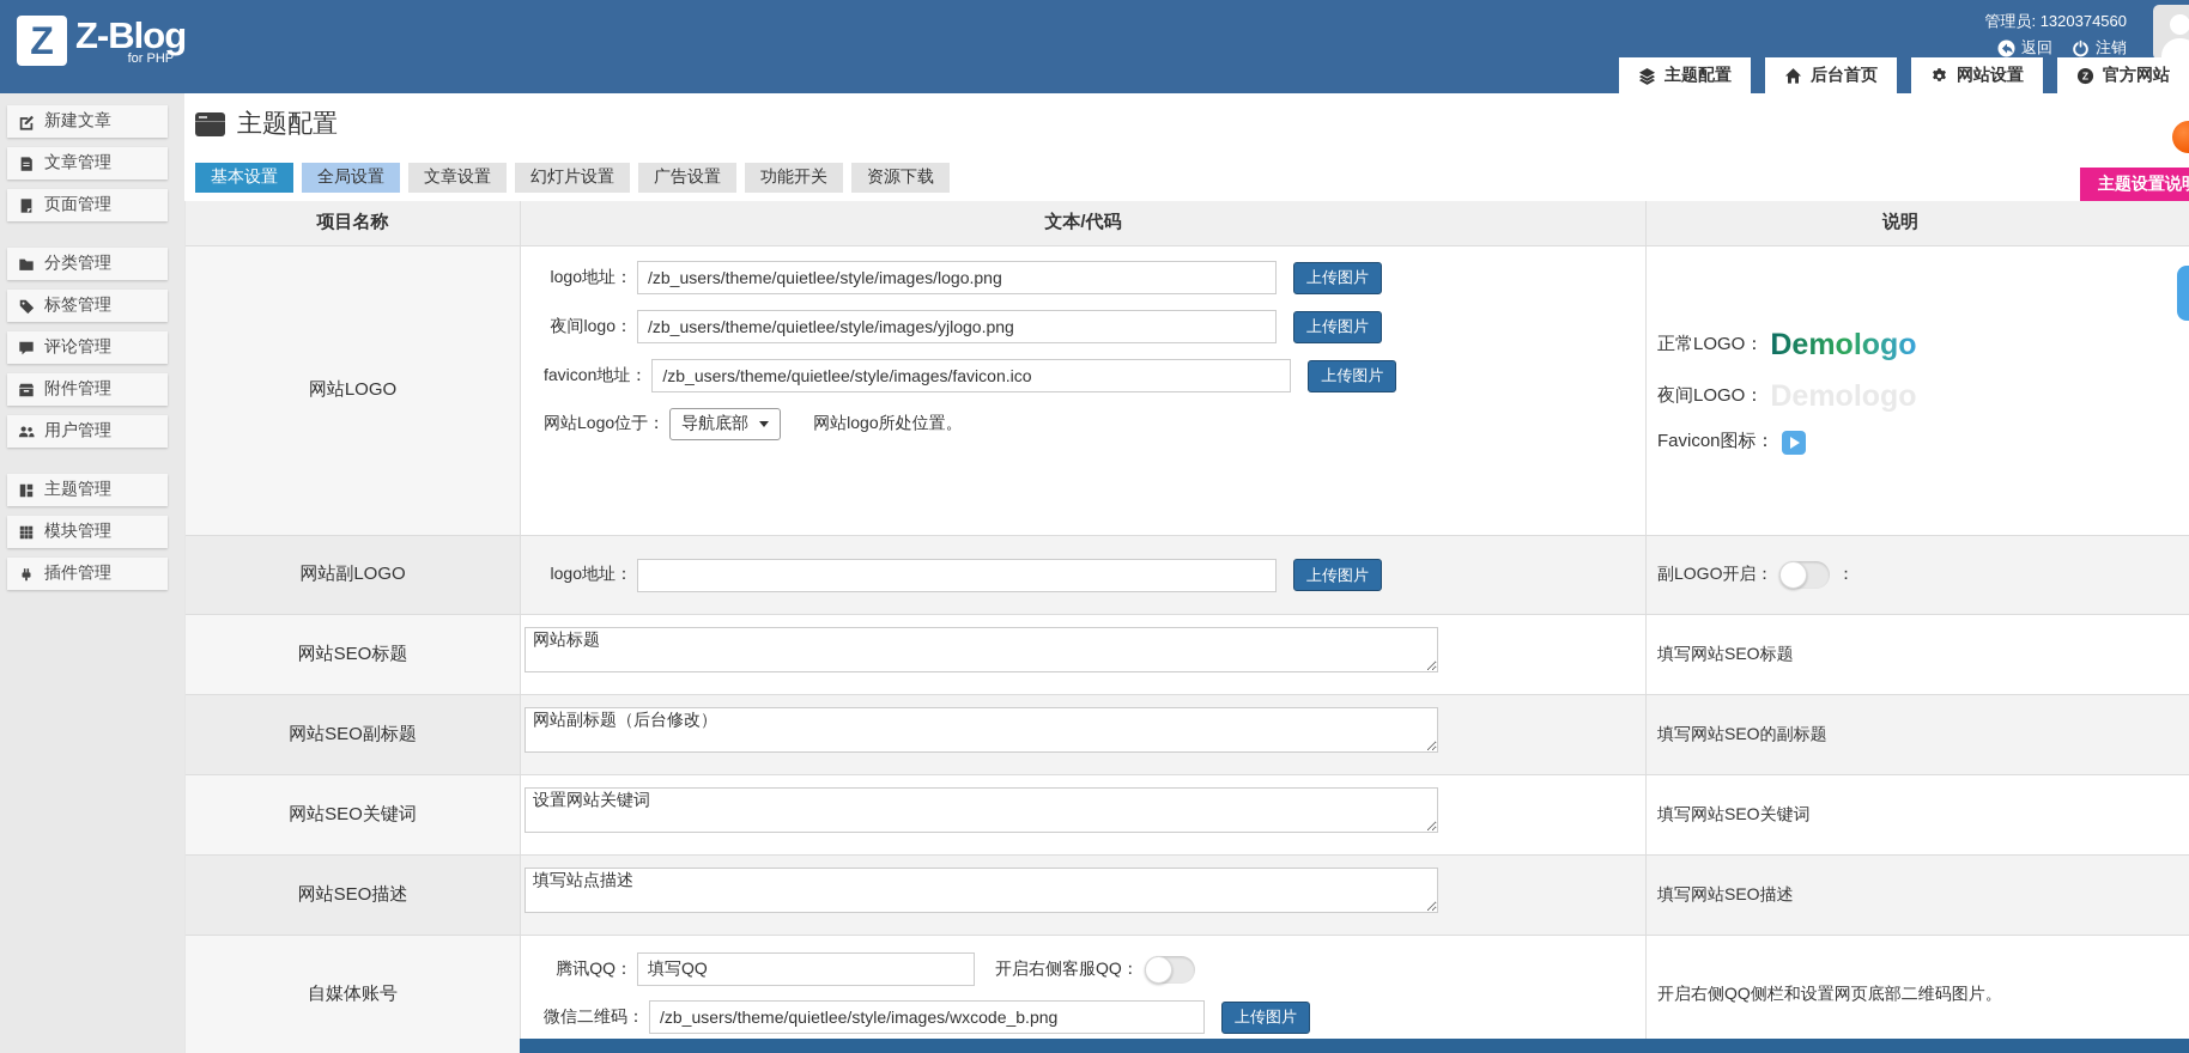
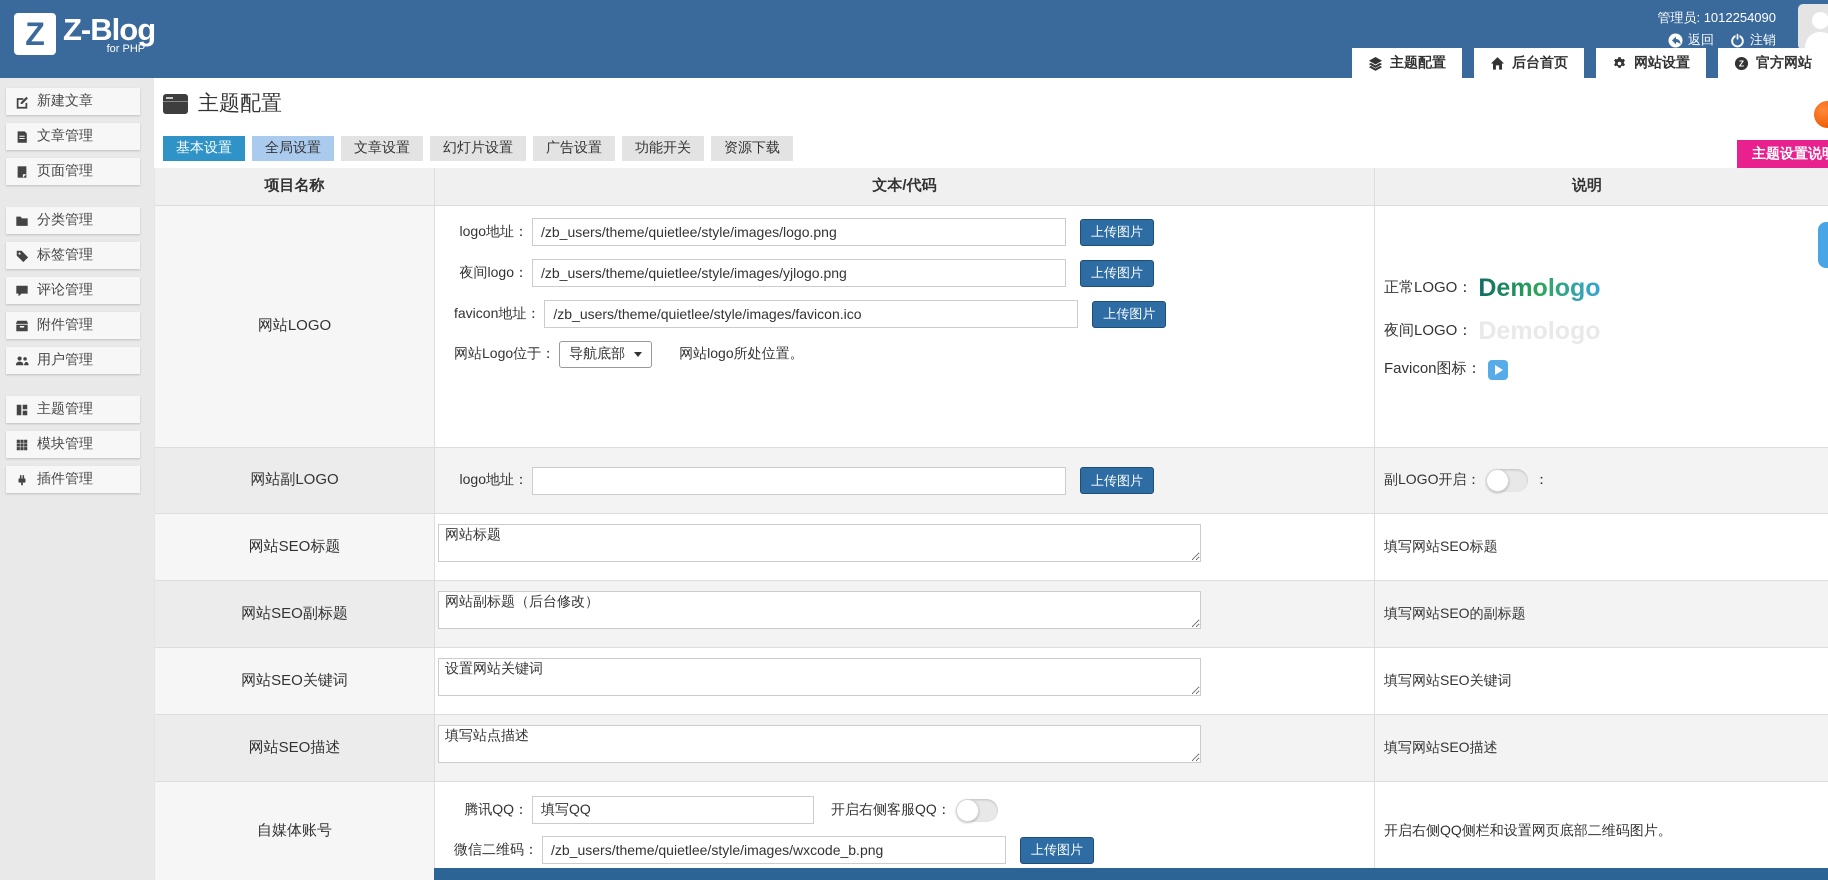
  Z
  Z-Blog
  for PHP
- 管理员: 1320374560
+ 管理员: 1012254090
  返回
  注销
  主题配置
  后台首页
  网站设置
  Z
  官方网站
  新建文章
  文章管理
  页面管理
  分类管理
  标签管理
  评论管理
  附件管理
  用户管理
  主题管理
  模块管理
  插件管理
  主题配置
  基本设置
  全局设置
  文章设置
  幻灯片设置
  广告设置
  功能开关
  资源下载
  项目名称
  文本/代码
  说明
  网站LOGO
  logo地址：
  /zb_users/theme/quietlee/style/images/logo.png
  上传图片
  夜间logo：
  /zb_users/theme/quietlee/style/images/yjlogo.png
  上传图片
  favicon地址：
  /zb_users/theme/quietlee/style/images/favicon.ico
  上传图片
  网站Logo位于：
  导航底部
  网站logo所处位置。
  正常LOGO：
  Demologo
  夜间LOGO：
  Favicon图标：
  网站副LOGO
  logo地址：
  上传图片
  副LOGO开启：
  ：
  网站SEO标题
  网站标题
  填写网站SEO标题
  网站SEO副标题
  网站副标题（后台修改）
  填写网站SEO的副标题
  网站SEO关键词
  设置网站关键词
  填写网站SEO关键词
  网站SEO描述
  填写站点描述
  填写网站SEO描述
  自媒体账号
  腾讯QQ：
  填写QQ
  开启右侧客服QQ：
  微信二维码：
  /zb_users/theme/quietlee/style/images/wxcode_b.png
  上传图片
  开启右侧QQ侧栏和设置网页底部二维码图片。
  主题设置说
